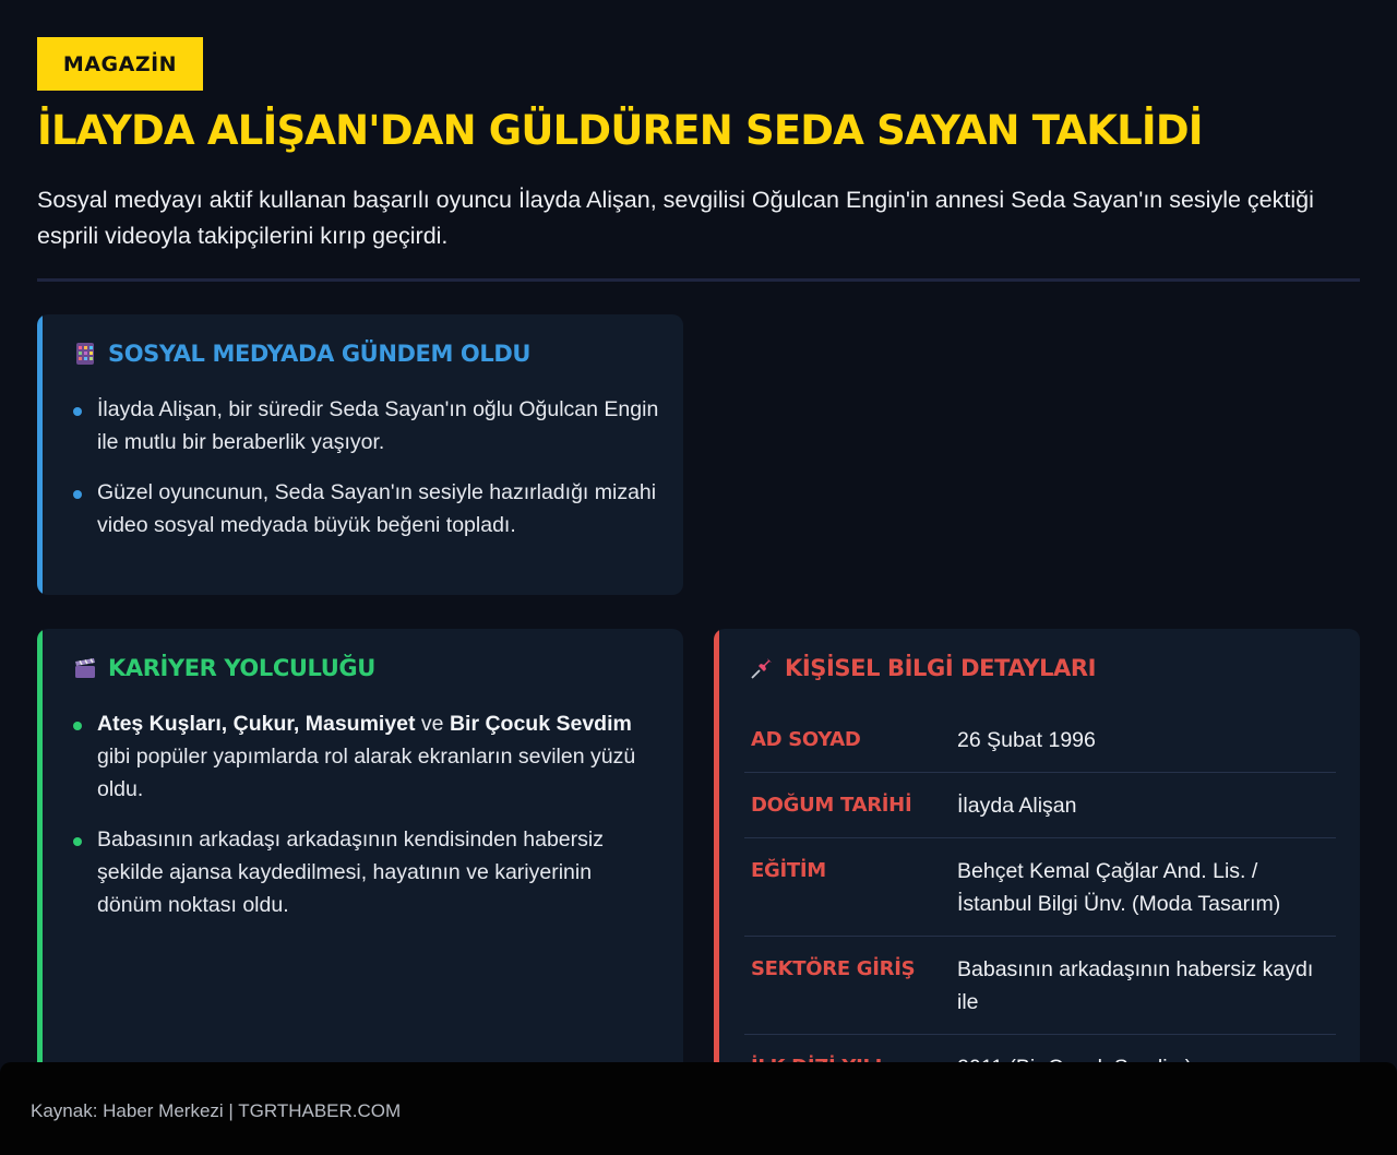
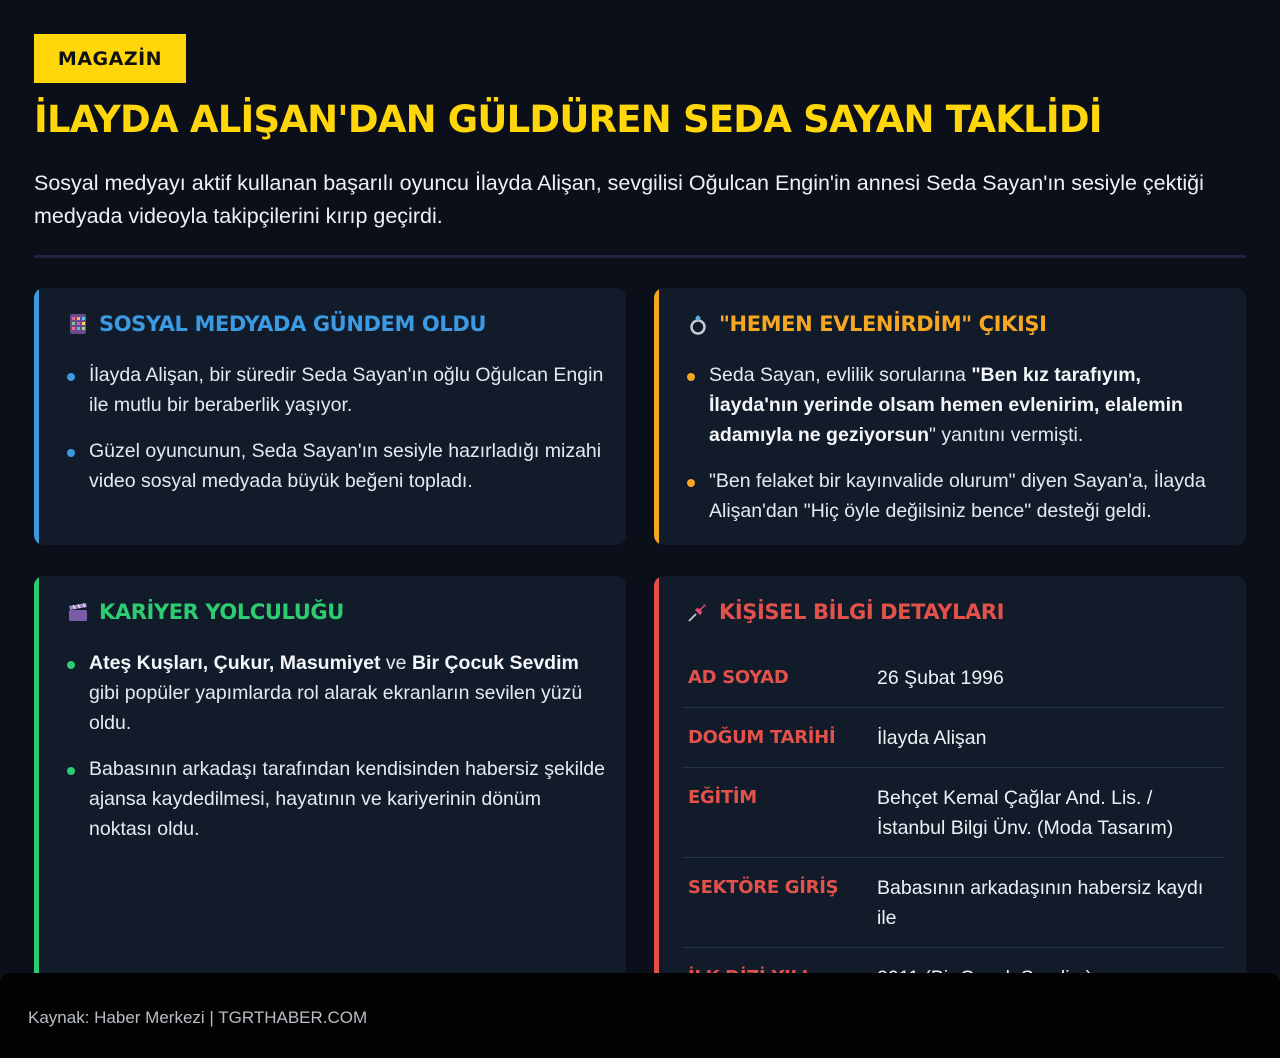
  MAGAZİN
  İLAYDA ALİŞAN'DAN GÜLDÜREN SEDA SAYAN TAKLİDİ
- Sosyal medyayı aktif kullanan başarılı oyuncu İlayda Alişan, sevgilisi Oğulcan Engin'in annesi Seda Sayan'ın sesiyle çektiği esprili videoyla takipçilerini kırıp geçirdi.
+ Sosyal medyayı aktif kullanan başarılı oyuncu İlayda Alişan, sevgilisi Oğulcan Engin'in annesi Seda Sayan'ın sesiyle çektiği medyada videoyla takipçilerini kırıp geçirdi.
  SOSYAL MEDYADA GÜNDEM OLDU
  İlayda Alişan, bir süredir Seda Sayan'ın oğlu Oğulcan Engin ile mutlu bir beraberlik yaşıyor.
  Güzel oyuncunun, Seda Sayan'ın sesiyle hazırladığı mizahi video sosyal medyada büyük beğeni topladı.
+ "HEMEN EVLENİRDİM" ÇIKIŞI
+ Seda Sayan, evlilik sorularına "Ben kız tarafıyım, İlayda'nın yerinde olsam hemen evlenirim, elalemin adamıyla ne geziyorsun" yanıtını vermişti.
+ "Ben felaket bir kayınvalide olurum" diyen Sayan'a, İlayda Alişan'dan "Hiç öyle değilsiniz bence" desteği geldi.
  KARİYER YOLCULUĞU
  Ateş Kuşları, Çukur, Masumiyet ve Bir Çocuk Sevdim gibi popüler yapımlarda rol alarak ekranların sevilen yüzü oldu.
- Babasının arkadaşı arkadaşının kendisinden habersiz şekilde ajansa kaydedilmesi, hayatının ve kariyerinin dönüm noktası oldu.
+ Babasının arkadaşı tarafından kendisinden habersiz şekilde ajansa kaydedilmesi, hayatının ve kariyerinin dönüm noktası oldu.
  KİŞİSEL BİLGİ DETAYLARI
  AD SOYAD
  26 Şubat 1996
  DOĞUM TARİHİ
  İlayda Alişan
  EĞİTİM
  Behçet Kemal Çağlar And. Lis. / İstanbul Bilgi Ünv. (Moda Tasarım)
  SEKTÖRE GİRİŞ
  Babasının arkadaşının habersiz kaydı ile
  Kaynak: Haber Merkezi | TGRTHABER.COM
